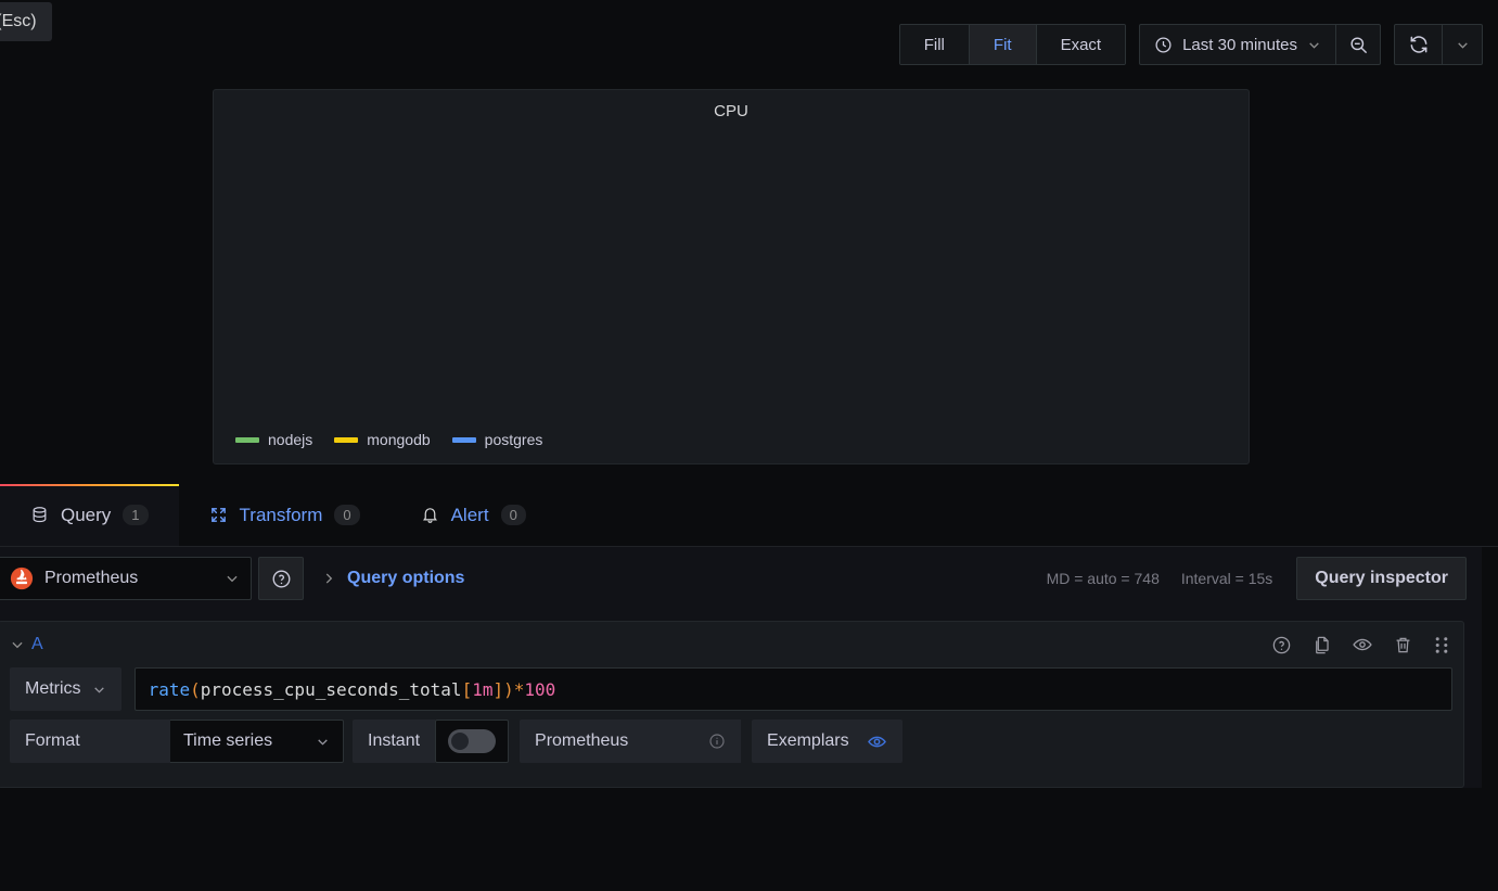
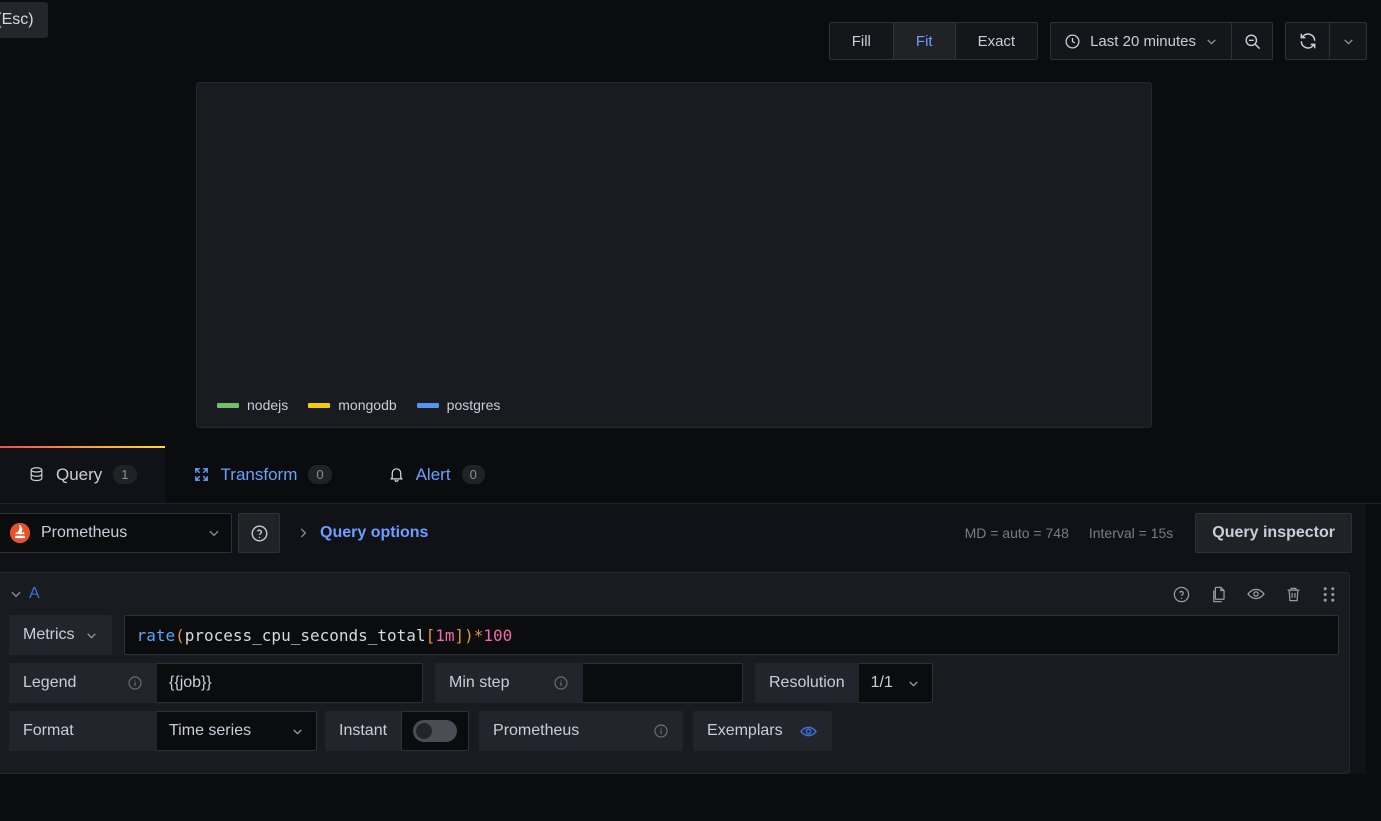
  Fill
  Fit
  Exact
- Last 30 minutes
+ Last 20 minutes
- CPU
  nodejs
  mongodb
  postgres
  Query
  1
  Transform
  0
  Alert
  0
  Prometheus
  Query options
  MD = auto = 748
  Interval = 15s
  Query inspector
  A
  Metrics
  rate
  (
  process_cpu_seconds_total
  [
  1m
  ]
  )
  *
  100
+ Legend
+ {{job}}
+ Min step
+ Resolution
+ 1/1
  Format
  Time series
  Instant
  Prometheus
  Exemplars
